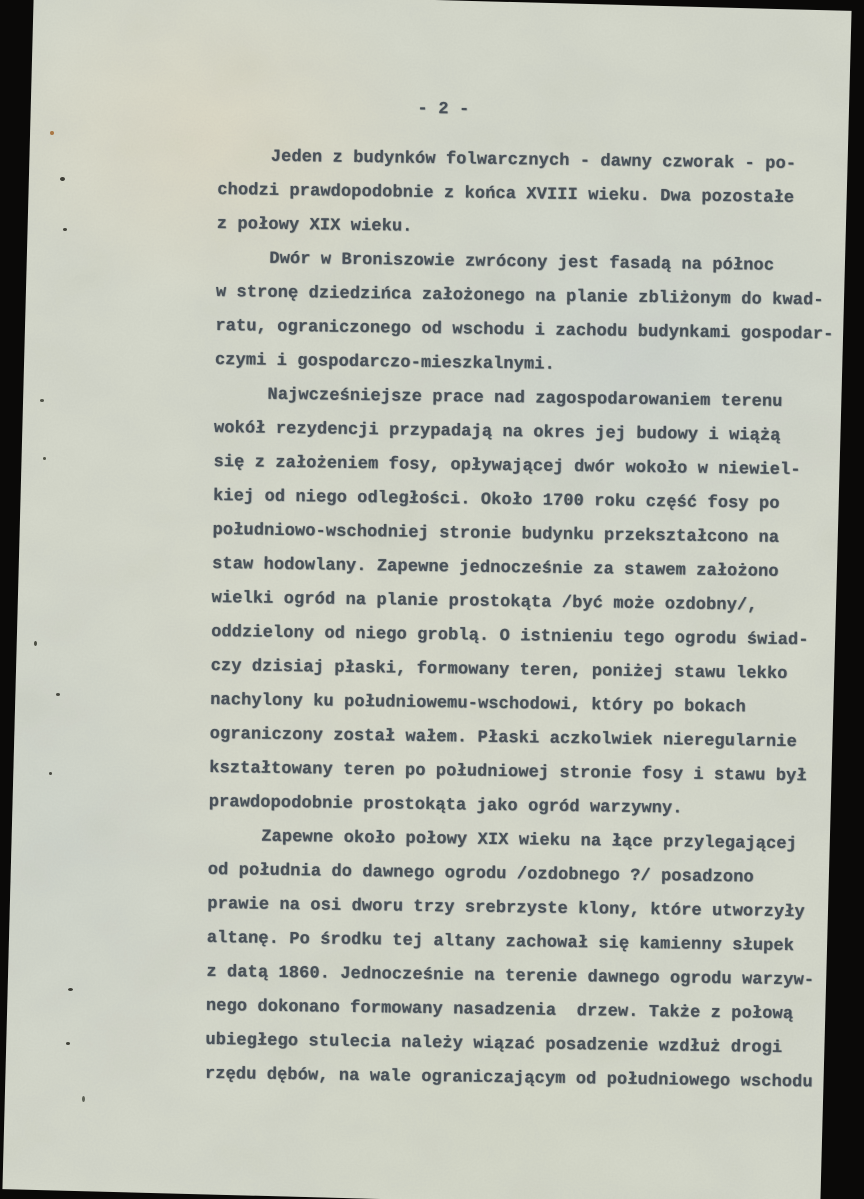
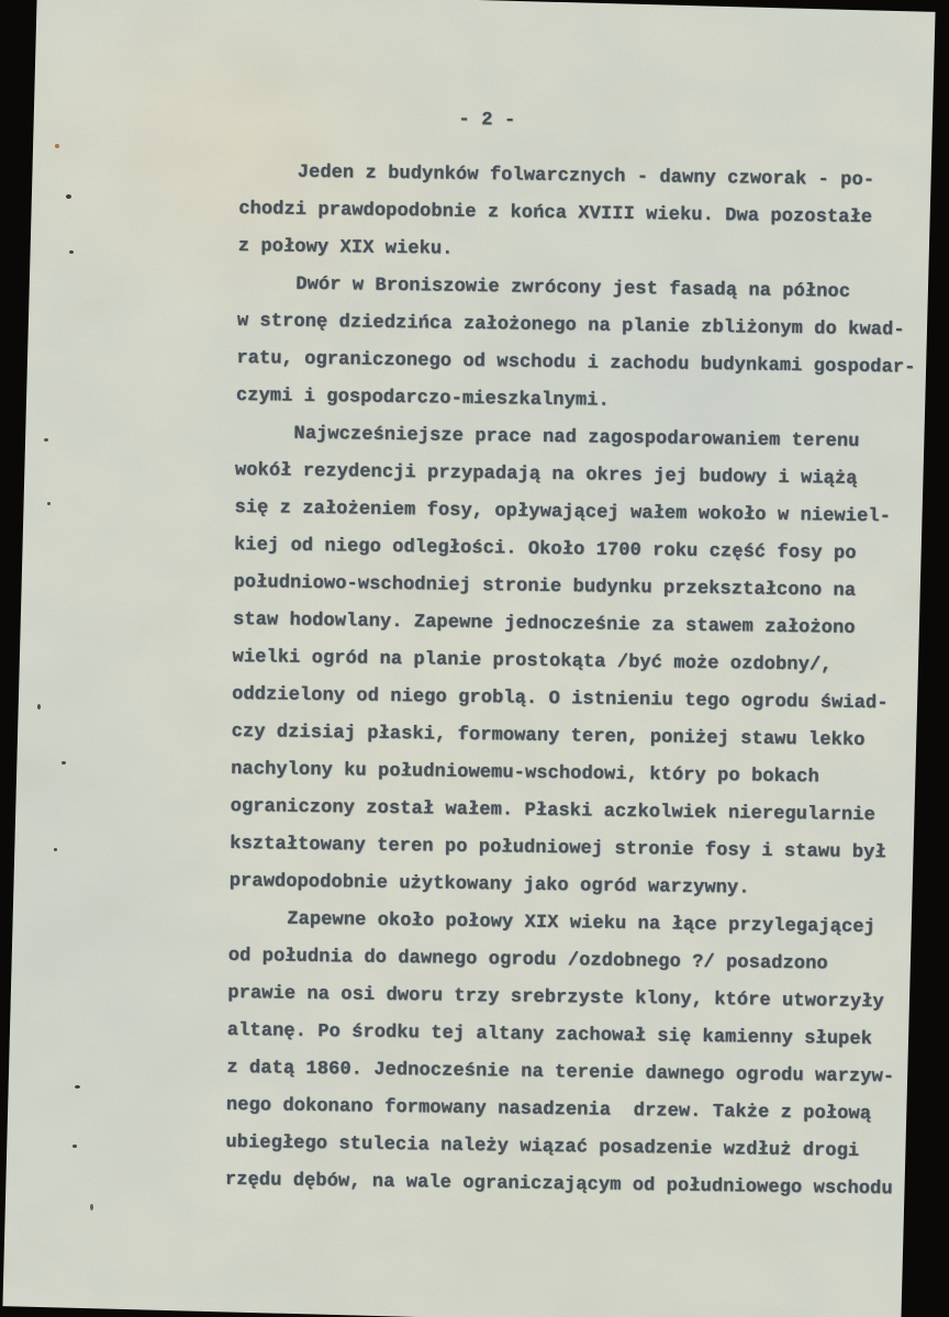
  - 2 -
  Jeden z budynków folwarcznych - dawny czworak - po-
  chodzi prawdopodobnie z końca XVIII wieku. Dwa pozostałe
  z połowy XIX wieku.
  Dwór w Broniszowie zwrócony jest fasadą na północ
  w stronę dziedzińca założonego na planie zbliżonym do kwad-
  ratu, ograniczonego od wschodu i zachodu budynkami gospodar-
  czymi i gospodarczo-mieszkalnymi.
  Najwcześniejsze prace nad zagospodarowaniem terenu
  wokół rezydencji przypadają na okres jej budowy i wiążą
- się z założeniem fosy, opływającej dwór wokoło w niewiel-
+ się z założeniem fosy, opływającej wałem wokoło w niewiel-
  kiej od niego odległości. Około 1700 roku część fosy po
  południowo-wschodniej stronie budynku przekształcono na
  staw hodowlany. Zapewne jednocześnie za stawem założono
  wielki ogród na planie prostokąta /być może ozdobny/,
  oddzielony od niego groblą. O istnieniu tego ogrodu świad-
  czy dzisiaj płaski, formowany teren, poniżej stawu lekko
  nachylony ku południowemu-wschodowi, który po bokach
  ograniczony został wałem. Płaski aczkolwiek nieregularnie
  kształtowany teren po południowej stronie fosy i stawu był
- prawdopodobnie prostokąta jako ogród warzywny.
+ prawdopodobnie użytkowany jako ogród warzywny.
  Zapewne około połowy XIX wieku na łące przylegającej
  od południa do dawnego ogrodu /ozdobnego ?/ posadzono
  prawie na osi dworu trzy srebrzyste klony, które utworzyły
  altanę. Po środku tej altany zachował się kamienny słupek
  z datą 1860. Jednocześnie na terenie dawnego ogrodu warzyw-
  nego dokonano formowany nasadzenia drzew. Także z połową
  ubiegłego stulecia należy wiązać posadzenie wzdłuż drogi
  rzędu dębów, na wale ograniczającym od południowego wschodu
